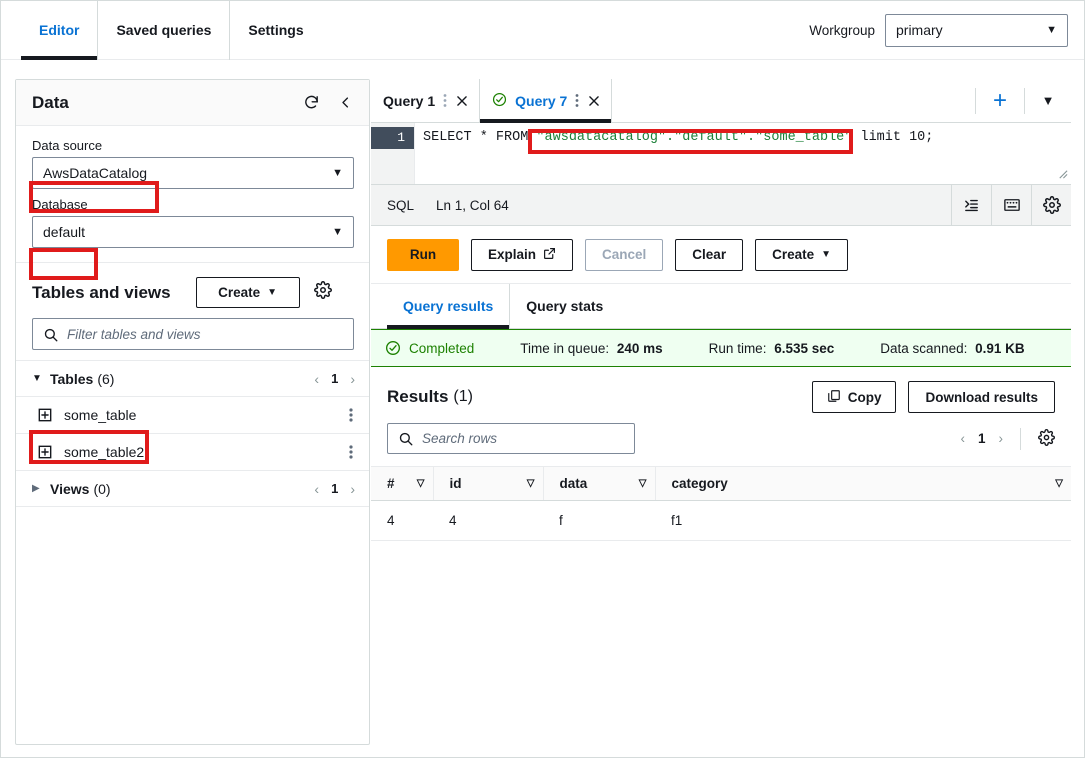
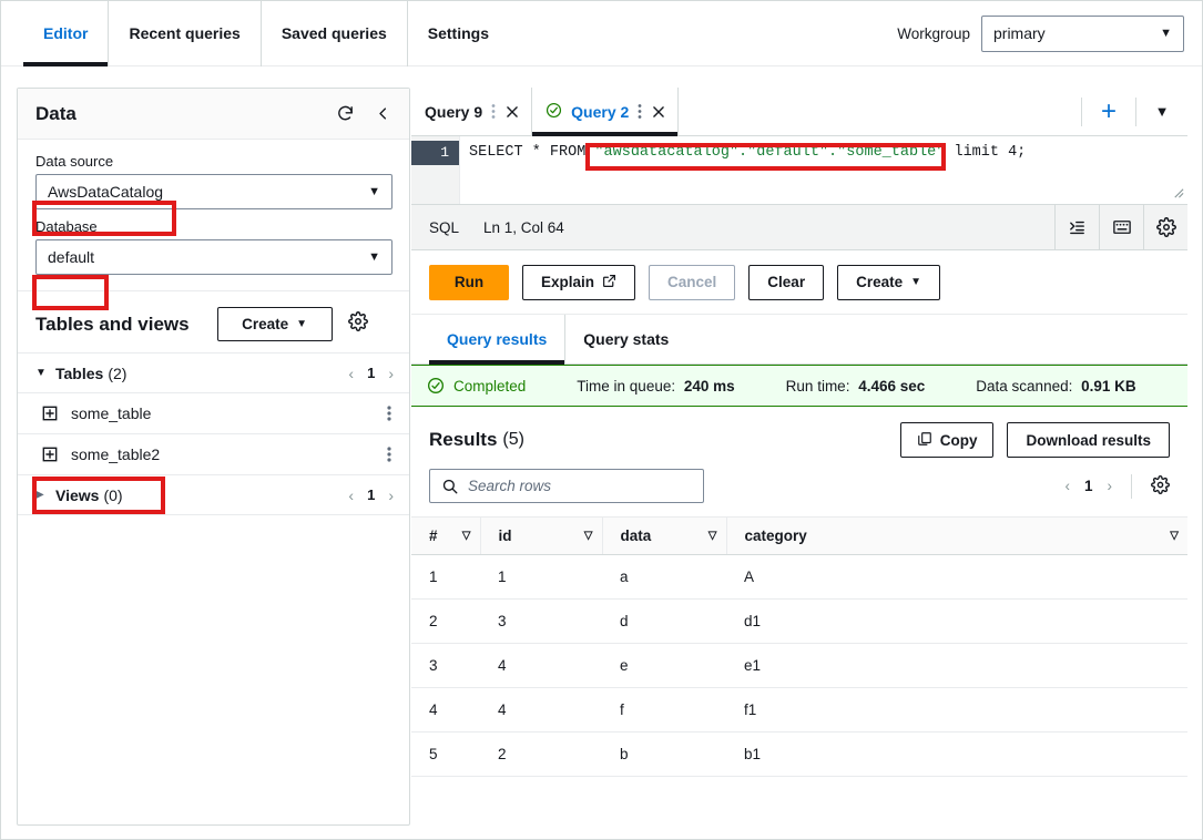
  Editor
+ Recent queries
  Saved queries
  Settings
  Workgroup
  primary
  ▼
  Data
  Data source
  AwsDataCatalog
  ▼
  Database
  default
  ▼
  Tables and views
  Create
  ▼
- Filter tables and views
  ▼
  Tables
- (6)
+ (2)
  ‹
  1
  ›
  some_table
  some_table2
  ▶
  Views
  (0)
  ‹
  1
  ›
- Query 1
+ Query 9
- Query 7
+ Query 2
  +
  ▼
  1
- SELECT * FROM "awsdatacatalog"."default"."some_table" limit 10;
+ SELECT * FROM "awsdatacatalog"."default"."some_table" limit 4;
  SQL
  Ln 1, Col 64
  Run
  Explain
  Cancel
  Clear
  Create
  ▼
  Query results
  Query stats
  Completed
  Time in queue: 240 ms
- Run time: 6.535 sec
+ Run time: 4.466 sec
  Data scanned: 0.91 KB
  Results
- (1)
+ (5)
  Copy
  Download results
  Search rows
  ‹
  1
  ›
  # ▽	id ▽	data ▽	category ▽
+ 1	1	a	A
+ 2	3	d	d1
+ 3	4	e	e1
  4	4	f	f1
+ 5	2	b	b1
